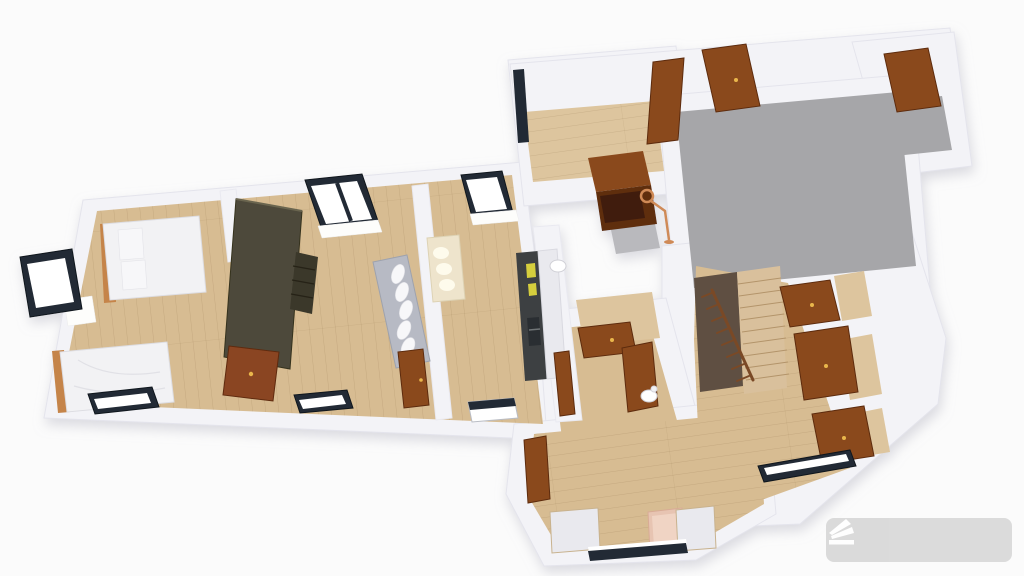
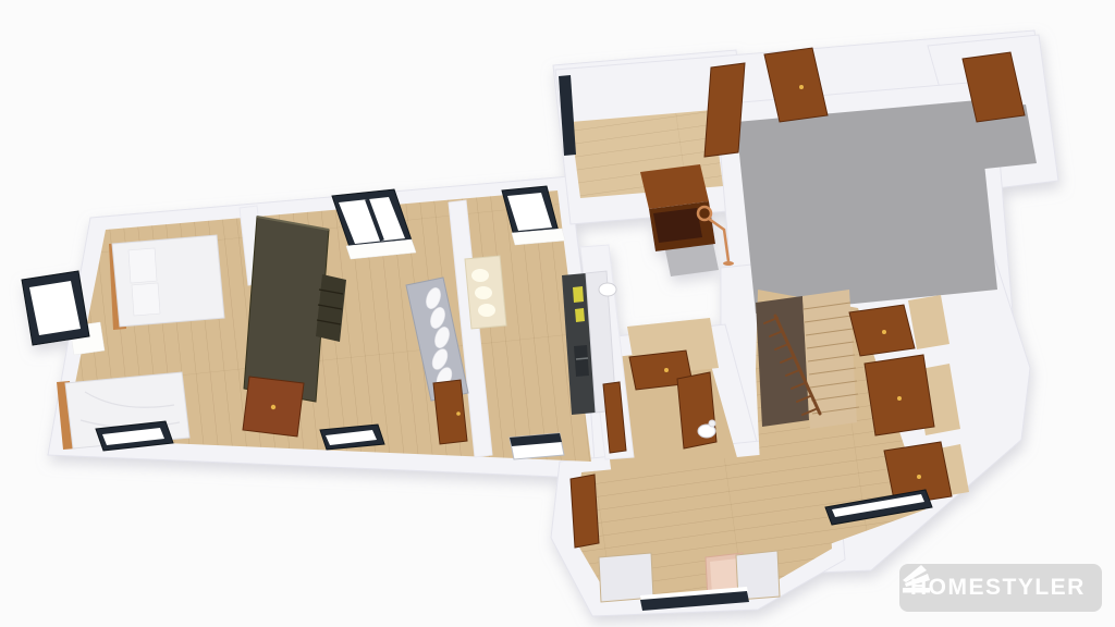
+ HOMESTYLER
